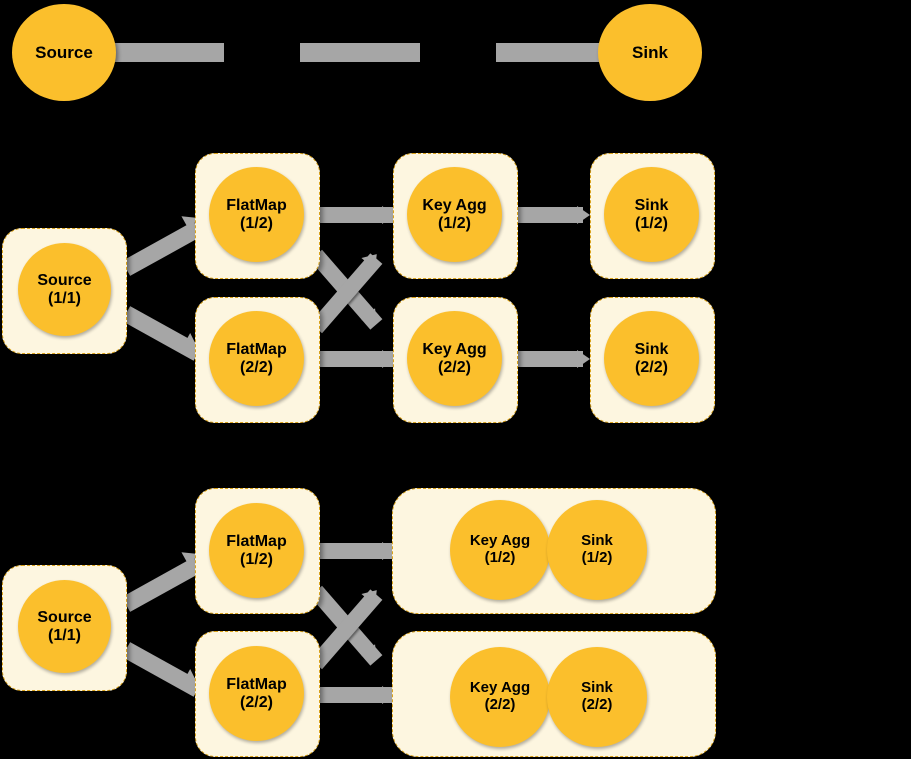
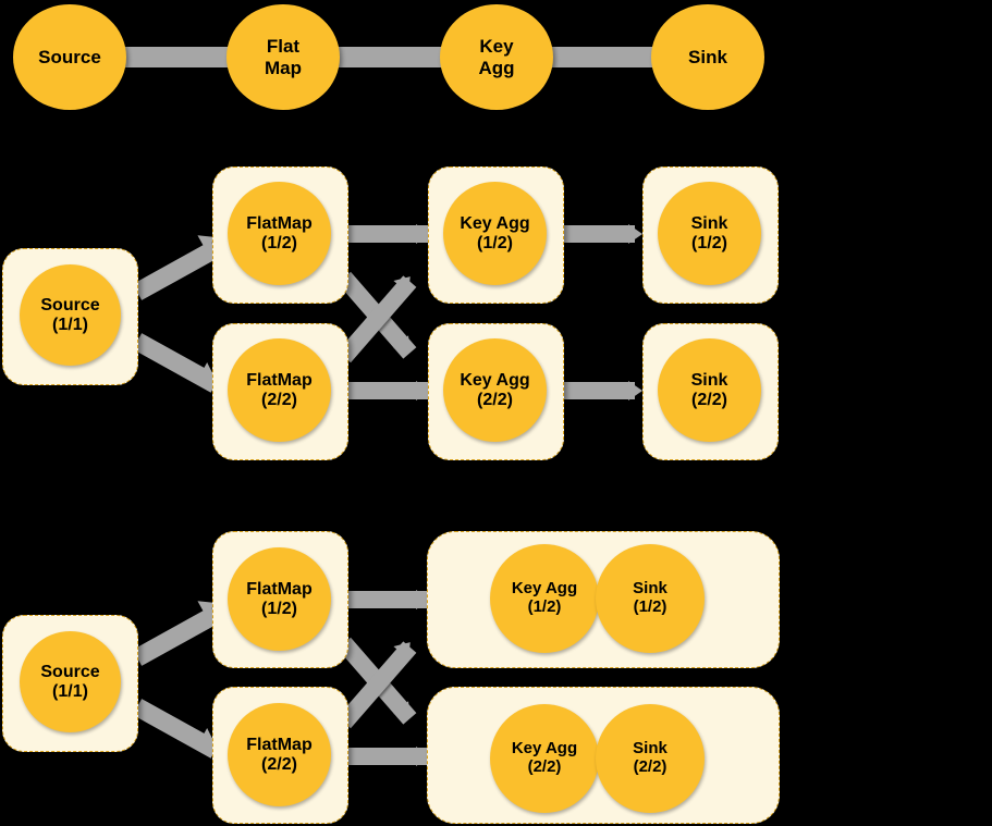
  Source
+ Flat
+ Map
+ Key
+ Agg
  Sink
  Source
  (1/1)
  FlatMap
  (1/2)
  FlatMap
  (2/2)
  Key Agg
  (1/2)
  Key Agg
  (2/2)
  Sink
  (1/2)
  Sink
  (2/2)
  Source
  (1/1)
  FlatMap
  (1/2)
  FlatMap
  (2/2)
  Key Agg
  (1/2)
  Sink
  (1/2)
  Key Agg
  (2/2)
  Sink
  (2/2)
